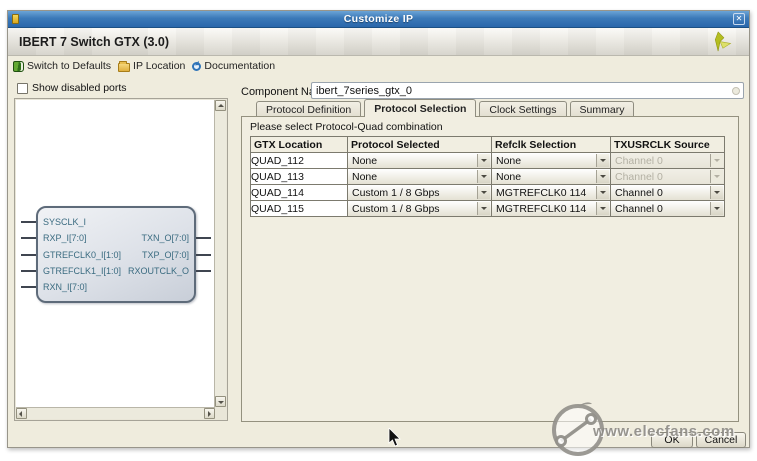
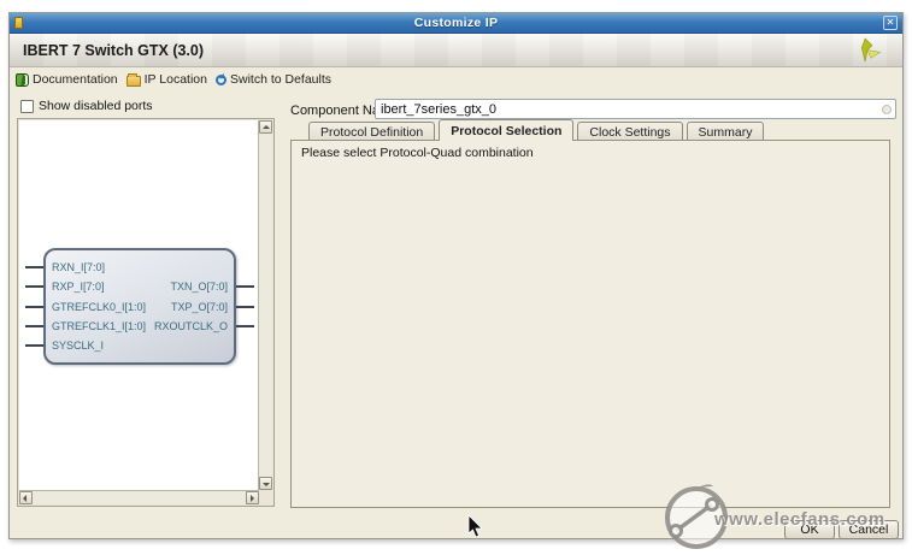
  Customize IP
  ✕
  IBERT 7 Switch GTX (3.0)
- Switch to Defaults
+ Documentation
  IP Location
- Documentation
+ Switch to Defaults
  Show disabled ports
- SYSCLK_I
+ RXN_I[7:0]
  RXP_I[7:0]
  TXN_O[7:0]
  GTREFCLK0_I[1:0]
  TXP_O[7:0]
  GTREFCLK1_I[1:0]
  RXOUTCLK_O
- RXN_I[7:0]
+ SYSCLK_I
  Component N
  ibert_7series_gtx_0
  Protocol Definition
  Protocol Selection
  Clock Settings
  Summary
  Please select Protocol-Quad combination
- GTX Location	Protocol Selected	Refclk Selection	TXUSRCLK Source
- QUAD_112	None	None	Channel 0
- QUAD_113	None	None	Channel 0
- QUAD_114	Custom 1 / 8 Gbps	MGTREFCLK0 114	Channel 0
- QUAD_115	Custom 1 / 8 Gbps	MGTREFCLK0 114	Channel 0
  OK
  Cancel
  www.elecfans.com
